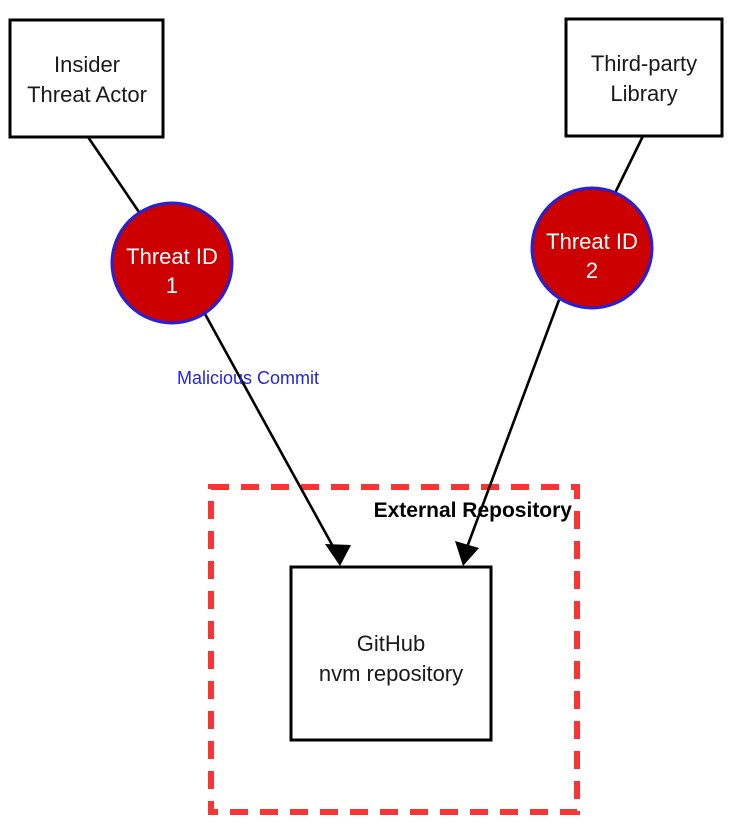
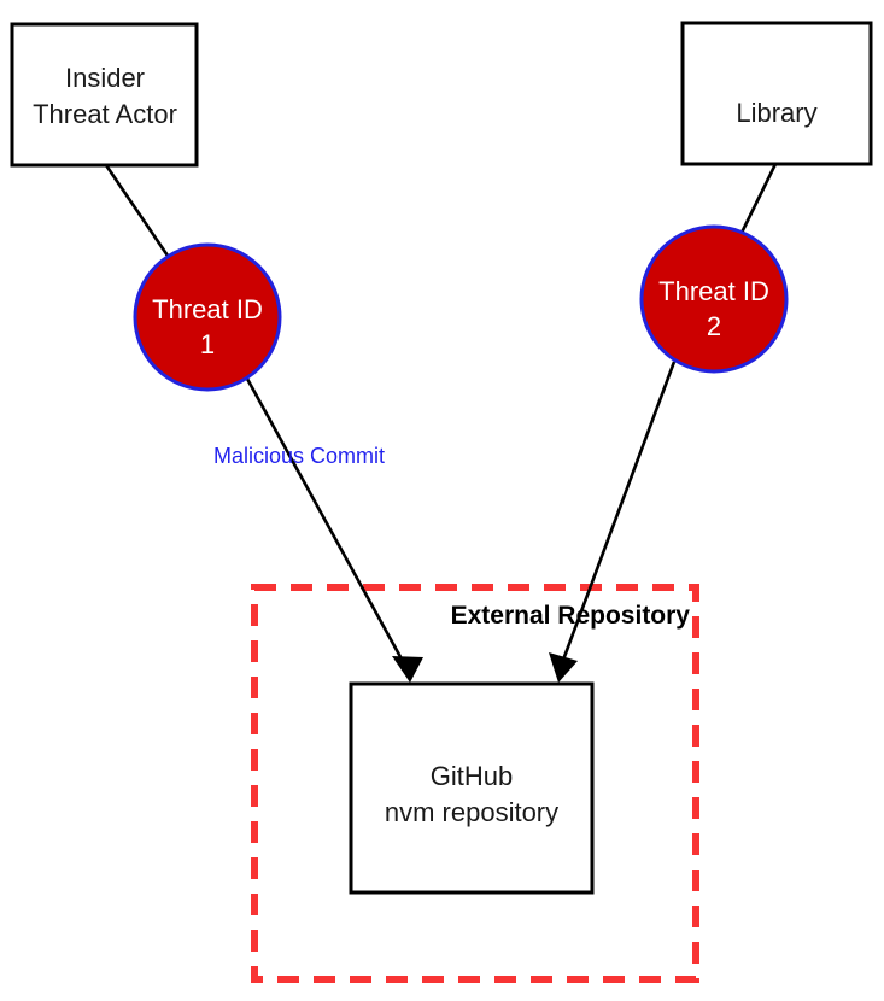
  Insider
  Threat Actor
- Third-party
  Library
  Threat ID
  1
  Threat ID
  2
  Malicious Commit
  External Repository
  GitHub
  nvm repository
